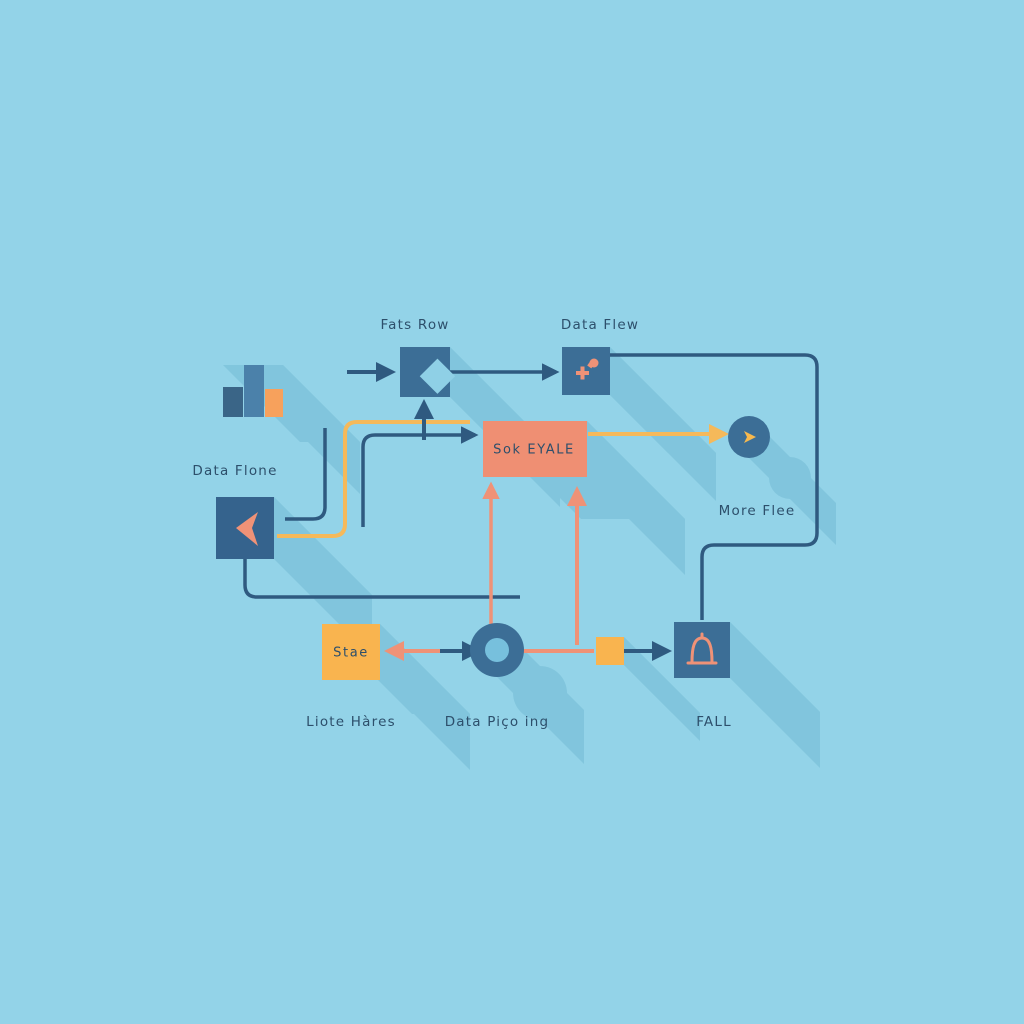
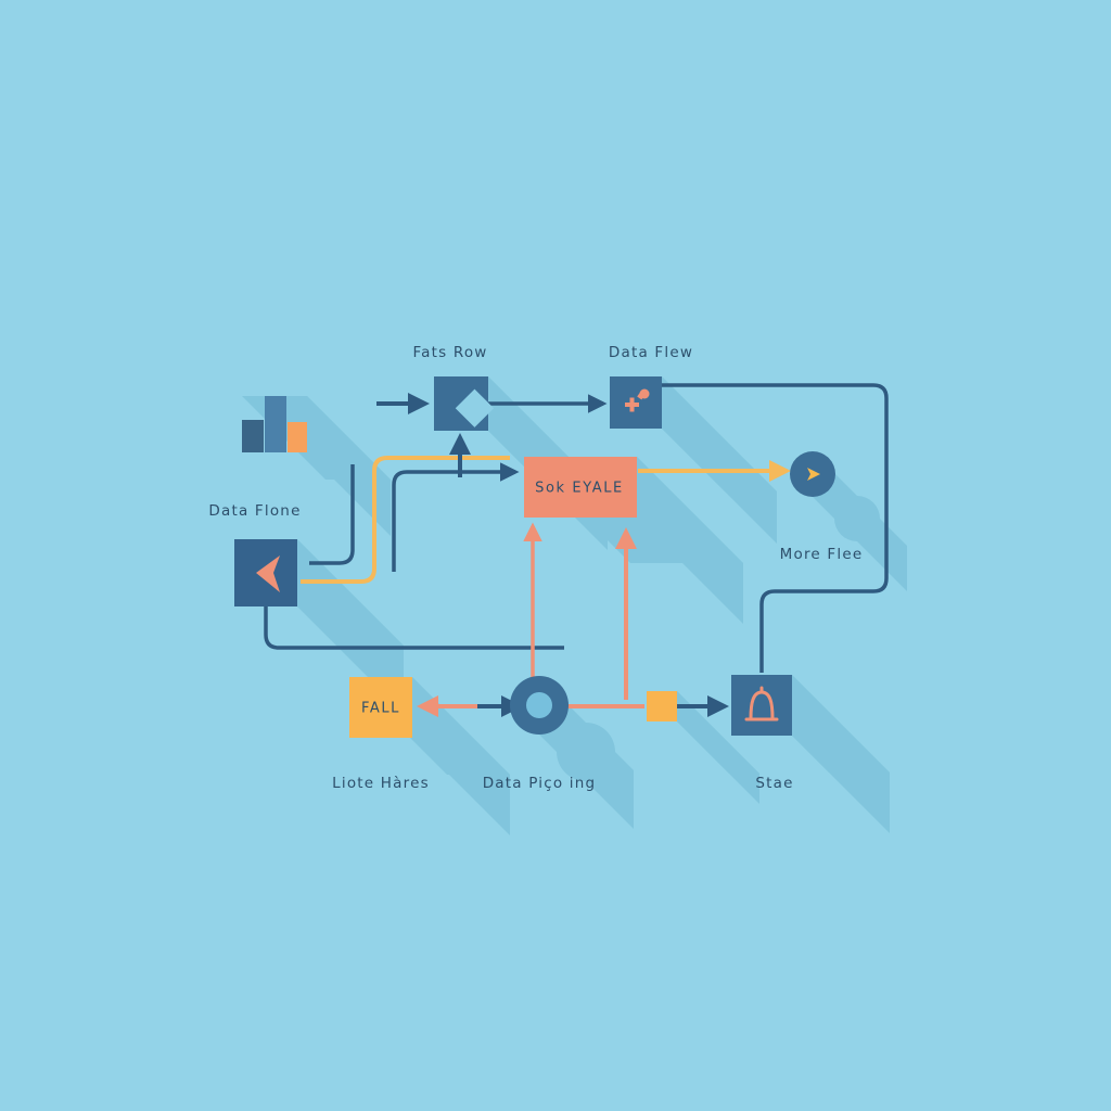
  Sok EYALE
- Stae
+ FALL
  Fats Row
  Data Flew
  Data Flone
  More Flee
  Liote Hàres
  Data Piço ing
- FALL
+ Stae
